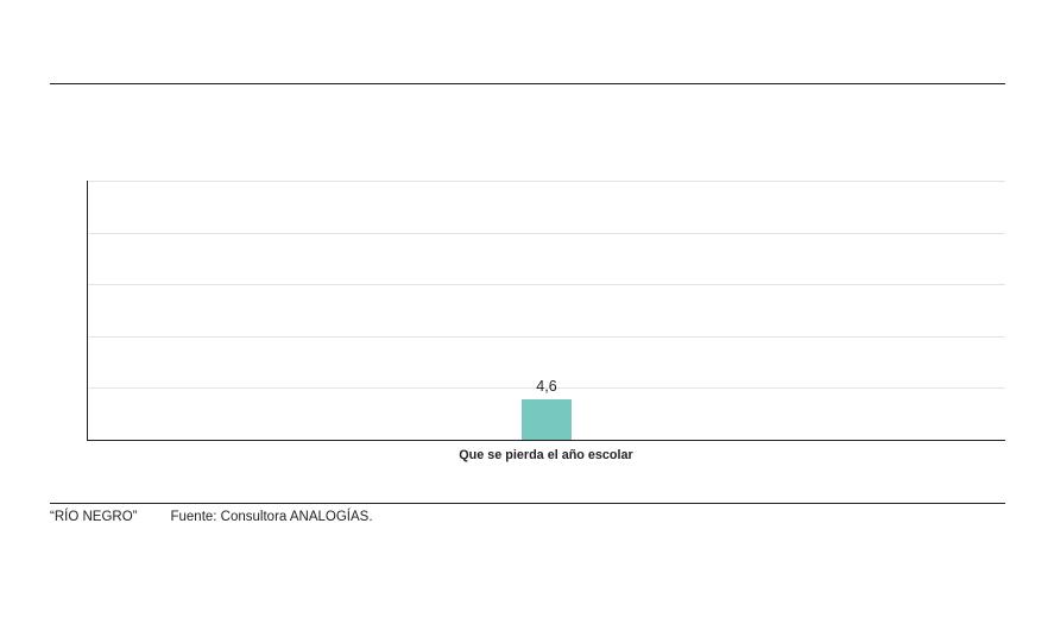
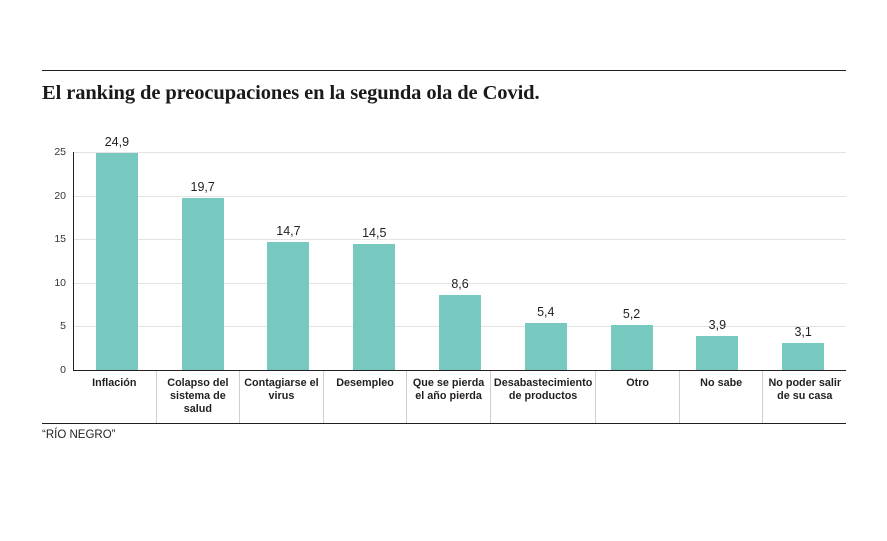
+ El ranking de preocupaciones en la segunda ola de Covid.
+ 0
+ 5
+ 10
+ 15
+ 20
+ 25
+ 24,9
+ 19,7
+ 14,7
+ 14,5
+ 8,6
+ 5,4
+ 5,2
- 4,6
+ 3,9
+ 3,1
+ Inflación
+ Colapso del sistema de salud
+ Contagiarse el virus
+ Desempleo
- Que se pierda el año escolar
+ Que se pierda el año pierda
+ Desabastecimiento de productos
+ Otro
+ No sabe
+ No poder salir de su casa
  “RÍO NEGRO”
- Fuente: Consultora ANALOGÍAS.
